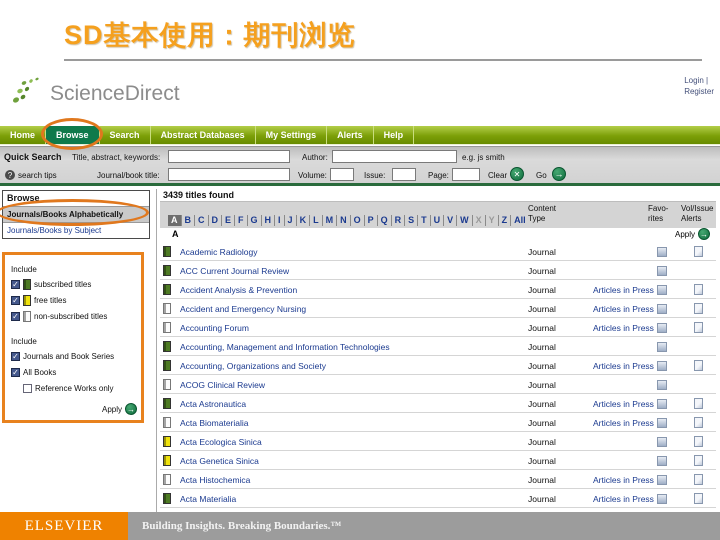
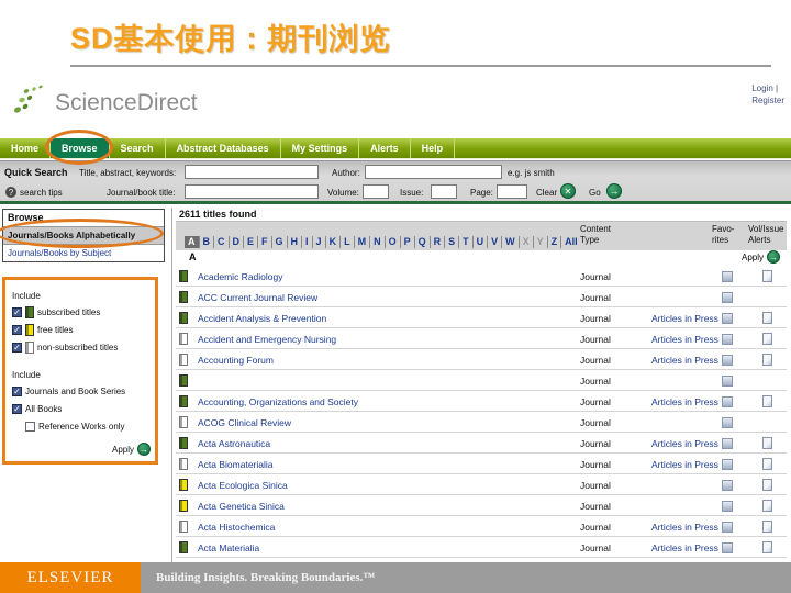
  SD基本使用：期刊浏览
  ScienceDirect
  Login |
  Register
  Home
  Browse
  Search
  Abstract Databases
  My Settings
  Alerts
  Help
  Quick Search
  Title, abstract, keywords:
  Author:
  e.g. js smith
  ?
  search tips
  Journal/book title:
  Volume:
  Issue:
  Page:
  Clear
  ✕
  Go
  →
  Browse
  Journals/Books Alphabetically
  Journals/Books by Subject
  Include
  ✓
  subscribed titles
  ✓
  free titles
  ✓
  non-subscribed titles
  Include
  ✓
  Journals and Book Series
  ✓
  All Books
  Reference Works only
  Apply
  →
- 3439 titles found
+ 2611 titles found
  A
  B
  C
  D
  E
  F
  G
  H
  I
  J
  K
  L
  M
  N
  O
  P
  Q
  R
  S
  T
  U
  V
  W
  X
  Y
  Z
  All
  Content Type
  Favo-rites
  Vol/Issue Alerts
  A
  Apply
  →
  Academic Radiology
  Journal
  ACC Current Journal Review
  Journal
  Accident Analysis & Prevention
  Journal
  Articles in Press
  Accident and Emergency Nursing
  Journal
  Articles in Press
  Accounting Forum
  Journal
  Articles in Press
- Accounting, Management and Information Technologies
  Journal
  Accounting, Organizations and Society
  Journal
  Articles in Press
  ACOG Clinical Review
  Journal
  Acta Astronautica
  Journal
  Articles in Press
  Acta Biomaterialia
  Journal
  Articles in Press
  Acta Ecologica Sinica
  Journal
  Acta Genetica Sinica
  Journal
  Acta Histochemica
  Journal
  Articles in Press
  Acta Materialia
  Journal
  Articles in Press
  ELSEVIER
  Building Insights. Breaking Boundaries.™
